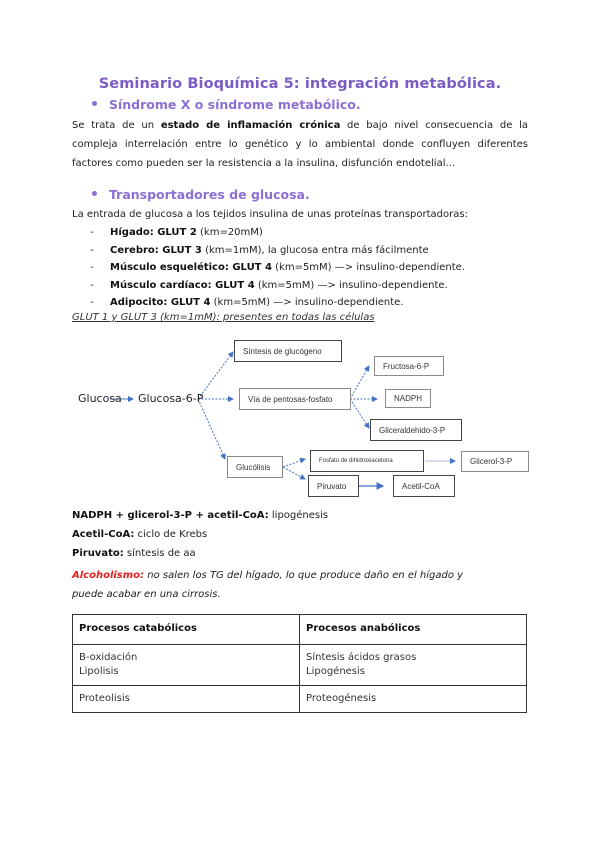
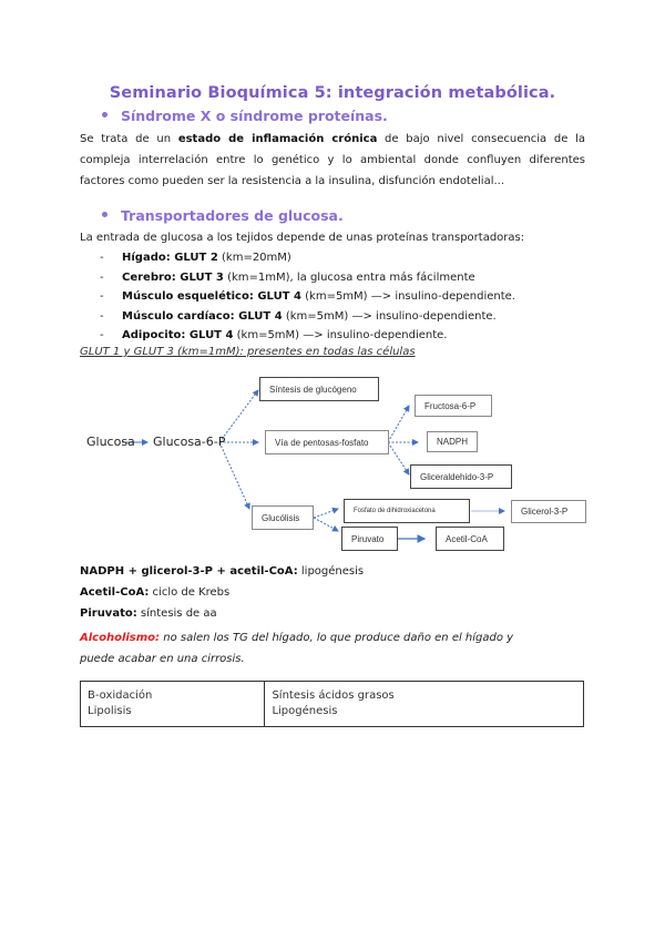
  Seminario Bioquímica 5: integración metabólica.
- Síndrome X o síndrome metabólico.
+ Síndrome X o síndrome proteínas.
  Se trata de un estado de inflamación crónica de bajo nivel consecuencia de la compleja interrelación entre lo genético y lo ambiental donde confluyen diferentes factores como pueden ser la resistencia a la insulina, disfunción endotelial...
  Transportadores de glucosa.
- La entrada de glucosa a los tejidos insulina de unas proteínas transportadoras:
+ La entrada de glucosa a los tejidos depende de unas proteínas transportadoras:
  -
  Hígado: GLUT 2 (km=20mM)
  -
  Cerebro: GLUT 3 (km=1mM), la glucosa entra más fácilmente
  -
  Músculo esquelético: GLUT 4 (km=5mM) —> insulino-dependiente.
  -
  Músculo cardíaco: GLUT 4 (km=5mM) —> insulino-dependiente.
  -
  Adipocito: GLUT 4 (km=5mM) —> insulino-dependiente.
  GLUT 1 y GLUT 3 (km=1mM): presentes en todas las células
  Glucosa
  Glucosa-6-P
  Síntesis de glucógeno
  Vía de pentosas-fosfato
  Fructosa-6-P
  NADPH
  Gliceraldehido-3-P
  Glucólisis
  Glicerol-3-P
  Piruvato
  Acetil-CoA
  NADPH + glicerol-3-P + acetil-CoA: lipogénesis
  Acetil-CoA: ciclo de Krebs
  Piruvato: síntesis de aa
  Alcoholismo: no salen los TG del hígado, lo que produce daño en el hígado y puede acabar en una cirrosis.
- Procesos catabólicos	Procesos anabólicos
  B-oxidaciónLipolisis	Síntesis ácidos grasosLipogénesis
- Proteolisis	Proteogénesis
